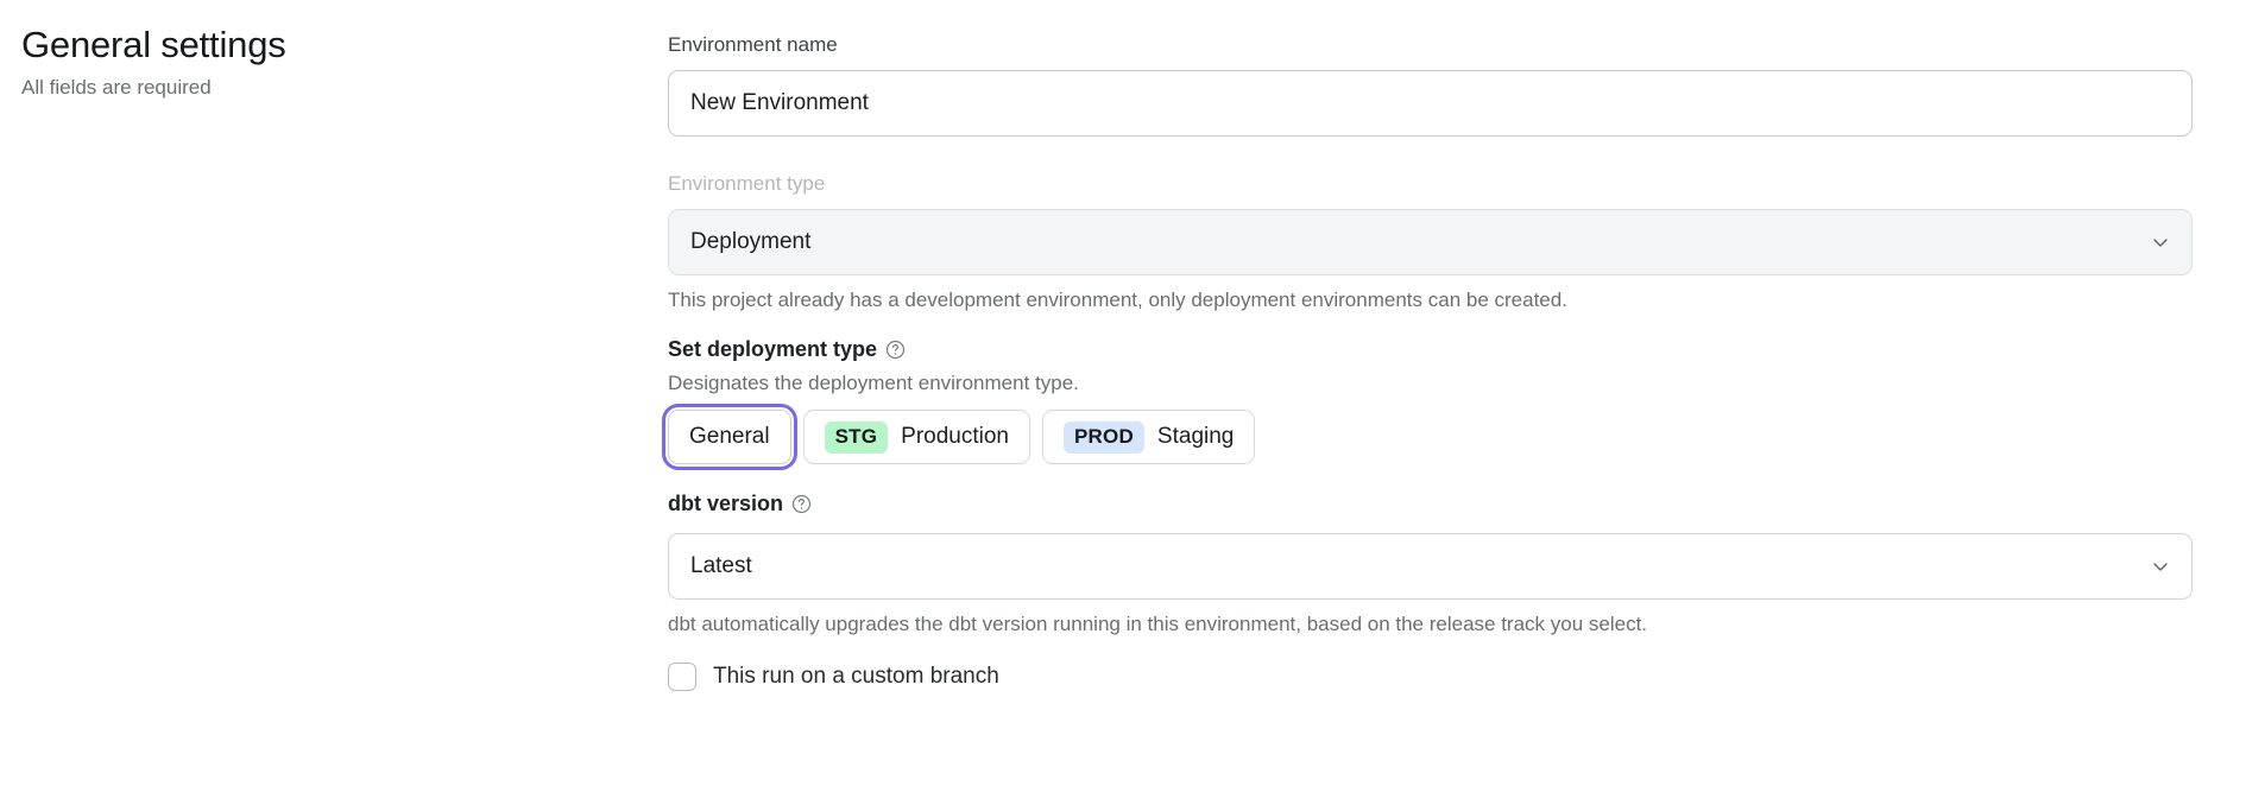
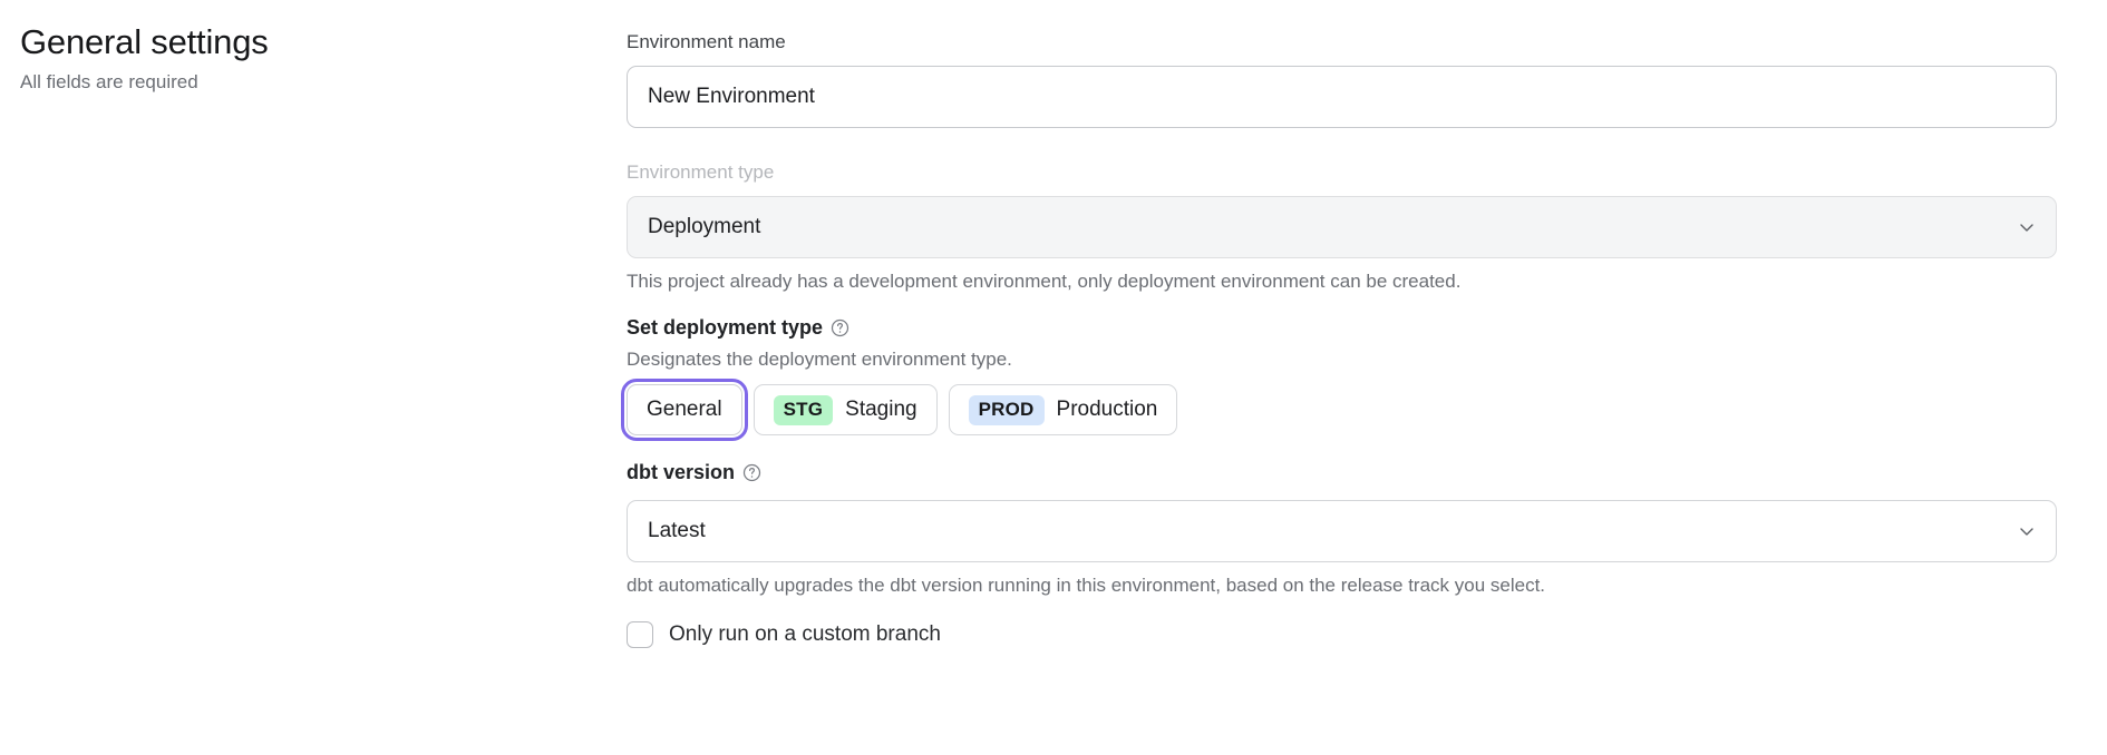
  General settings
  All fields are required
  Environment name
  New Environment
  Environment type
  Deployment
- This project already has a development environment, only deployment environments can be created.
+ This project already has a development environment, only deployment environment can be created.
  Set deployment type
  Designates the deployment environment type.
  General
  STG
- Production
+ Staging
  PROD
- Staging
+ Production
  dbt version
  Latest
  dbt automatically upgrades the dbt version running in this environment, based on the release track you select.
- This run on a custom branch
+ Only run on a custom branch
